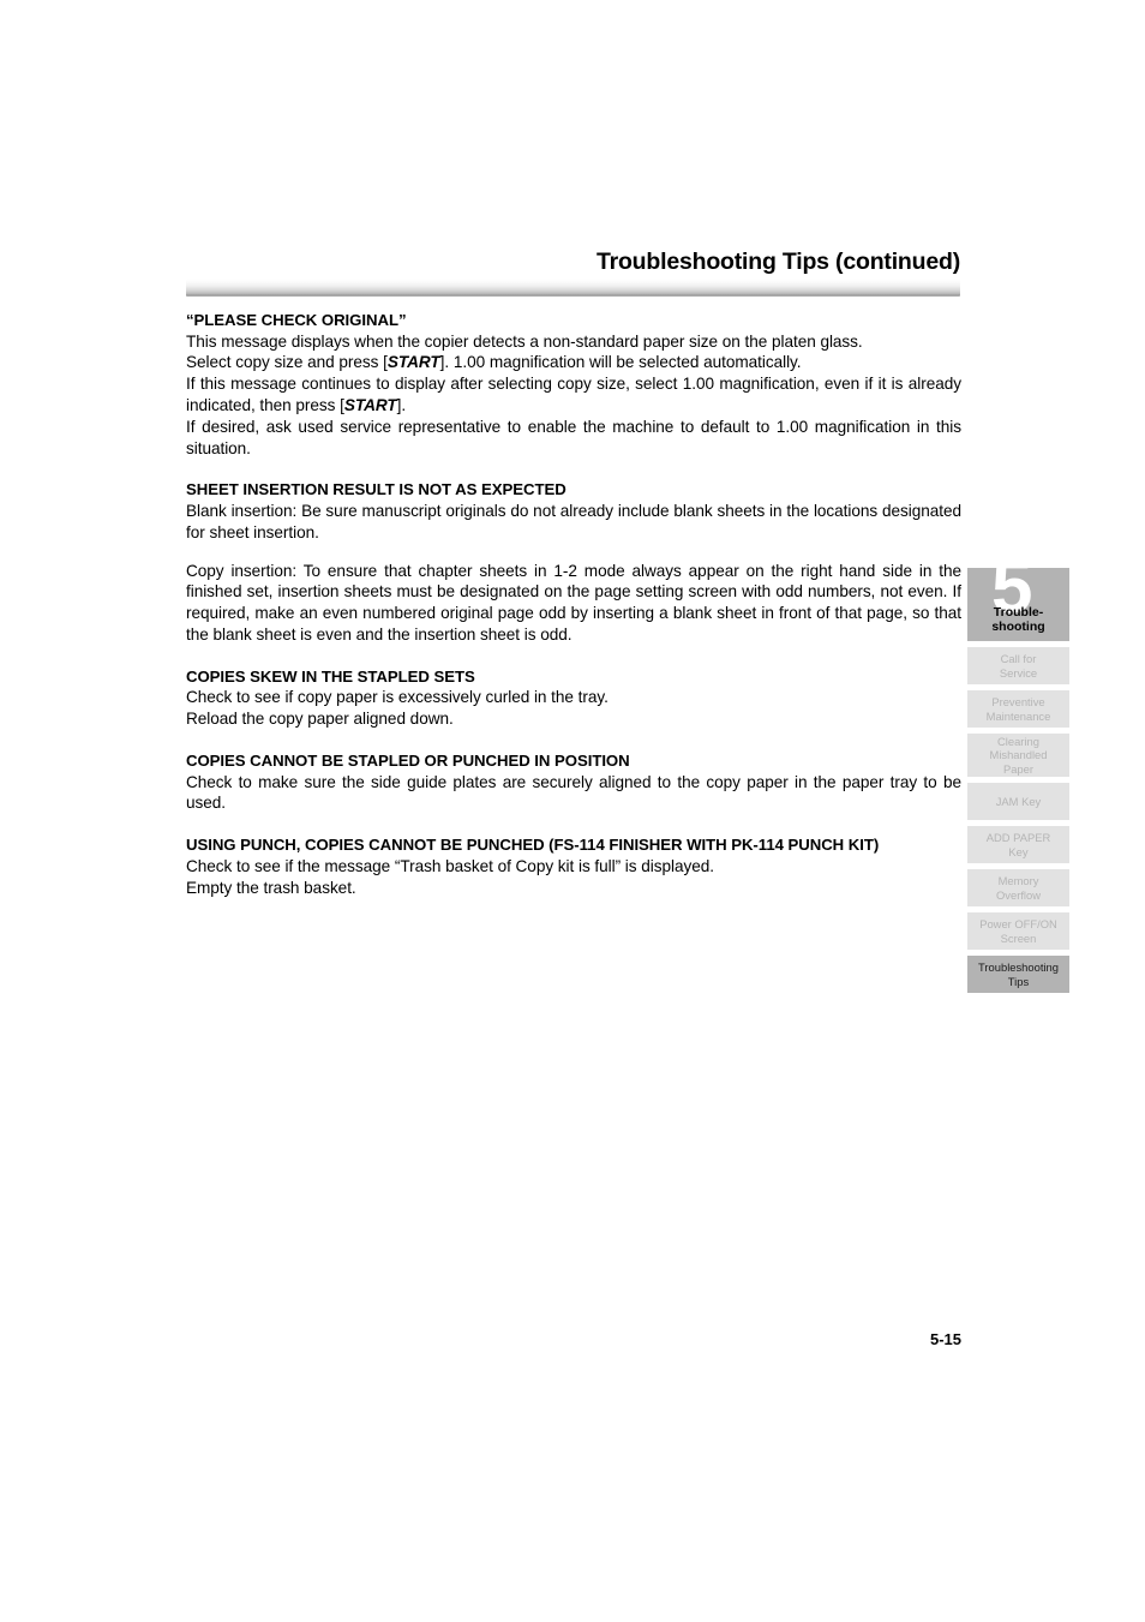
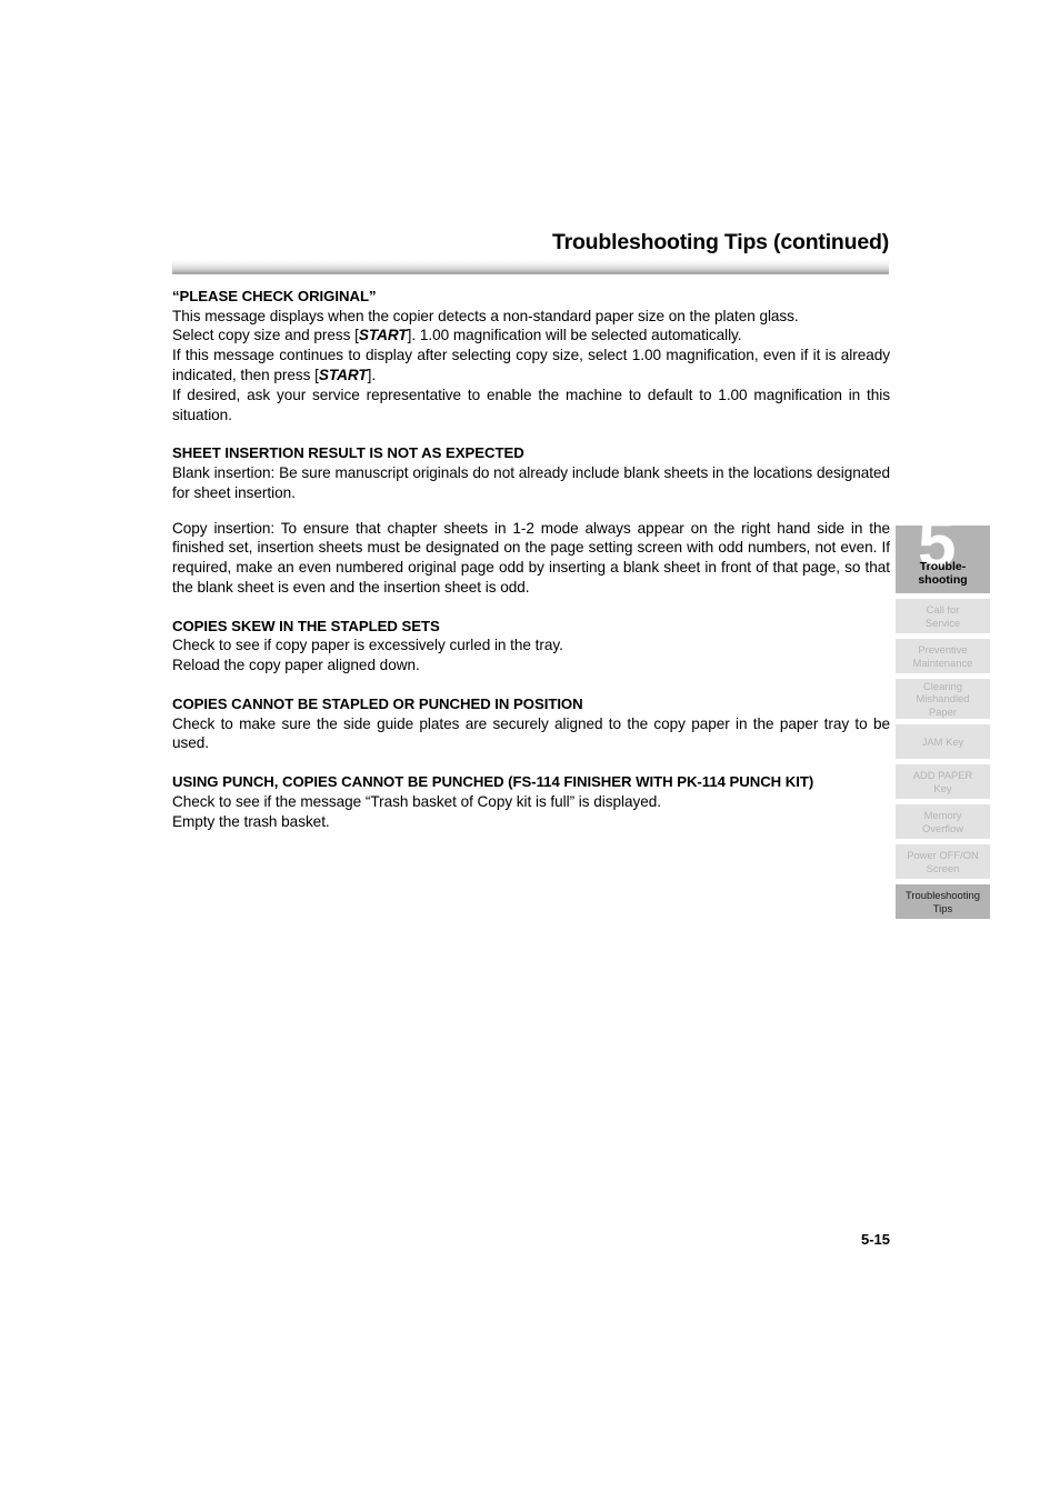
  Troubleshooting Tips (continued)
  “PLEASE CHECK ORIGINAL”
  This message displays when the copier detects a non-standard paper size on the platen glass.
  Select copy size and press [START]. 1.00 magnification will be selected automatically.
  If this message continues to display after selecting copy size, select 1.00 magnification, even if it is already indicated, then press [START].
- If desired, ask used service representative to enable the machine to default to 1.00 magnification in this situation.
+ If desired, ask your service representative to enable the machine to default to 1.00 magnification in this situation.
  SHEET INSERTION RESULT IS NOT AS EXPECTED
  Blank insertion: Be sure manuscript originals do not already include blank sheets in the locations designated for sheet insertion.
  Copy insertion: To ensure that chapter sheets in 1-2 mode always appear on the right hand side in the finished set, insertion sheets must be designated on the page setting screen with odd numbers, not even. If required, make an even numbered original page odd by inserting a blank sheet in front of that page, so that the blank sheet is even and the insertion sheet is odd.
  COPIES SKEW IN THE STAPLED SETS
  Check to see if copy paper is excessively curled in the tray.
  Reload the copy paper aligned down.
  COPIES CANNOT BE STAPLED OR PUNCHED IN POSITION
  Check to make sure the side guide plates are securely aligned to the copy paper in the paper tray to be used.
  USING PUNCH, COPIES CANNOT BE PUNCHED (FS-114 FINISHER WITH PK-114 PUNCH KIT)
  Check to see if the message “Trash basket of Copy kit is full” is displayed.
  Empty the trash basket.
  5
  Trouble-
  shooting
  Call for
  Service
  Preventive
  Maintenance
  Clearing
  Mishandled
  Paper
  JAM Key
  ADD PAPER
  Key
  Memory
  Overflow
  Power OFF/ON
  Screen
  Troubleshooting
  Tips
  5-15
